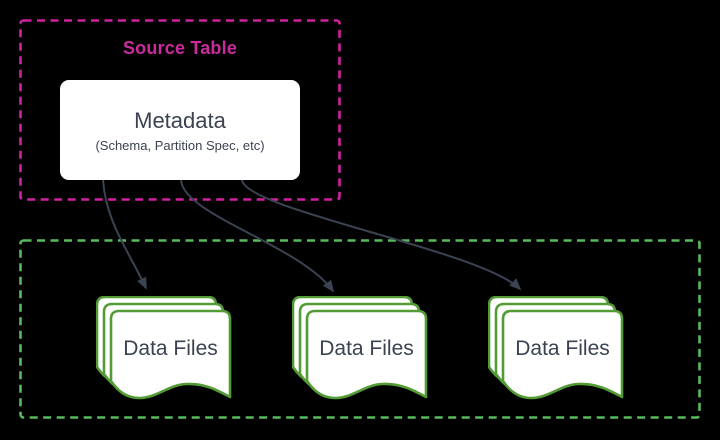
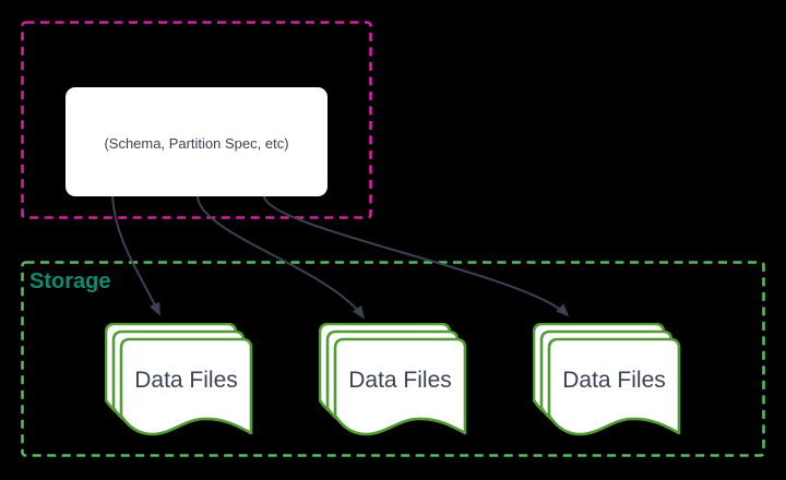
- Source Table
- Metadata
  (Schema, Partition Spec, etc)
+ Storage
  Data Files
  Data Files
  Data Files
